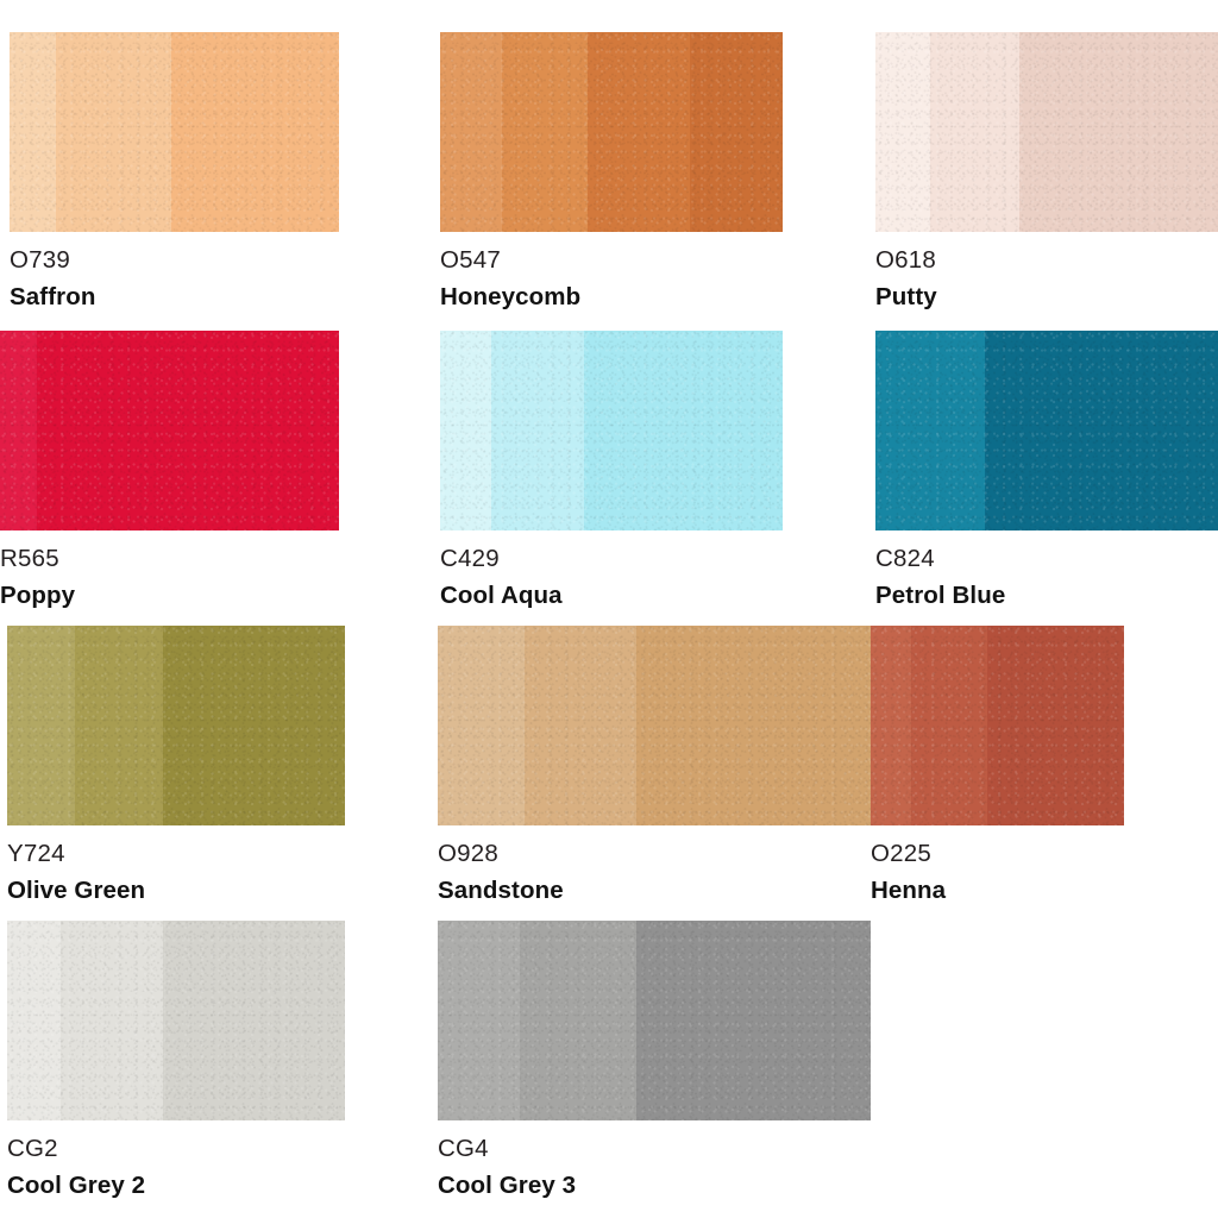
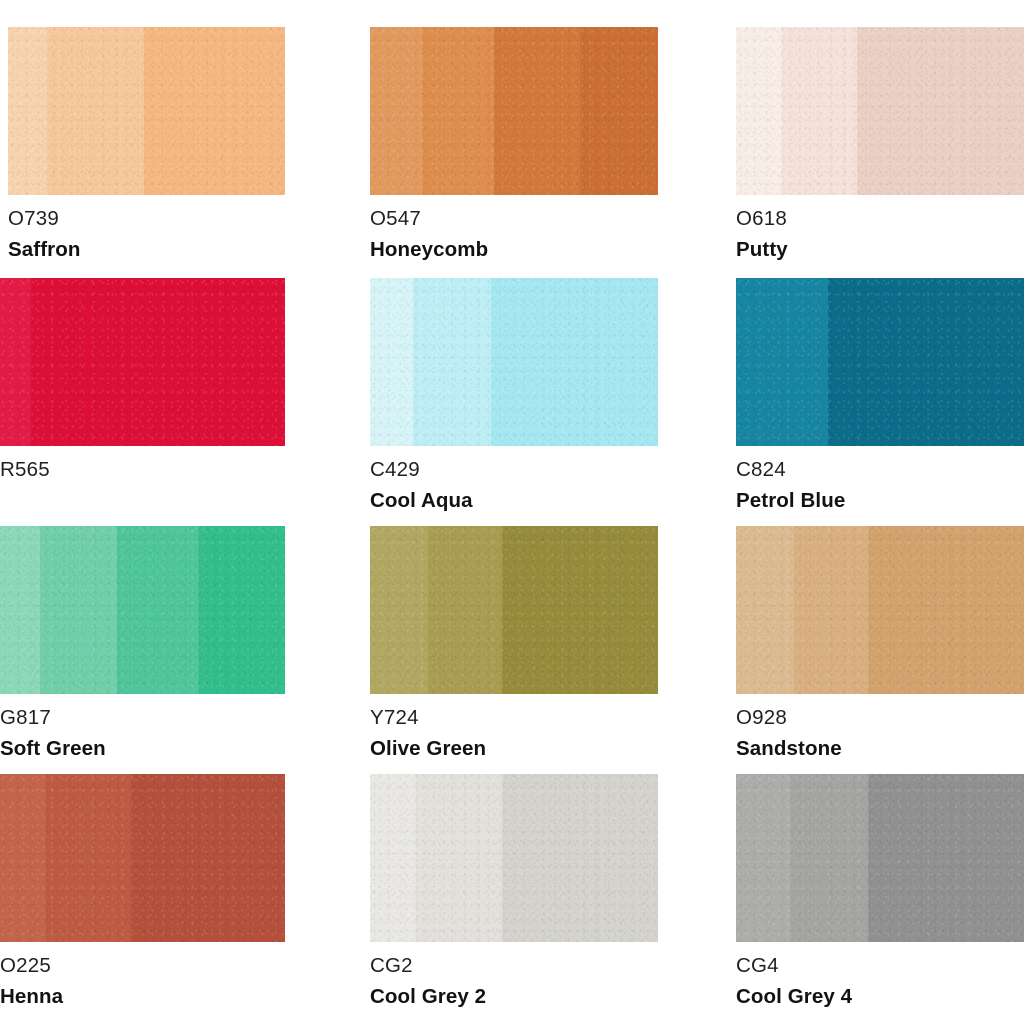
  O739
  Saffron
  O547
  Honeycomb
  O618
  Putty
  R565
- Poppy
  C429
  Cool Aqua
  C824
  Petrol Blue
+ G817
+ Soft Green
  Y724
  Olive Green
  O928
  Sandstone
  O225
  Henna
  CG2
  Cool Grey 2
  CG4
- Cool Grey 3
+ Cool Grey 4
